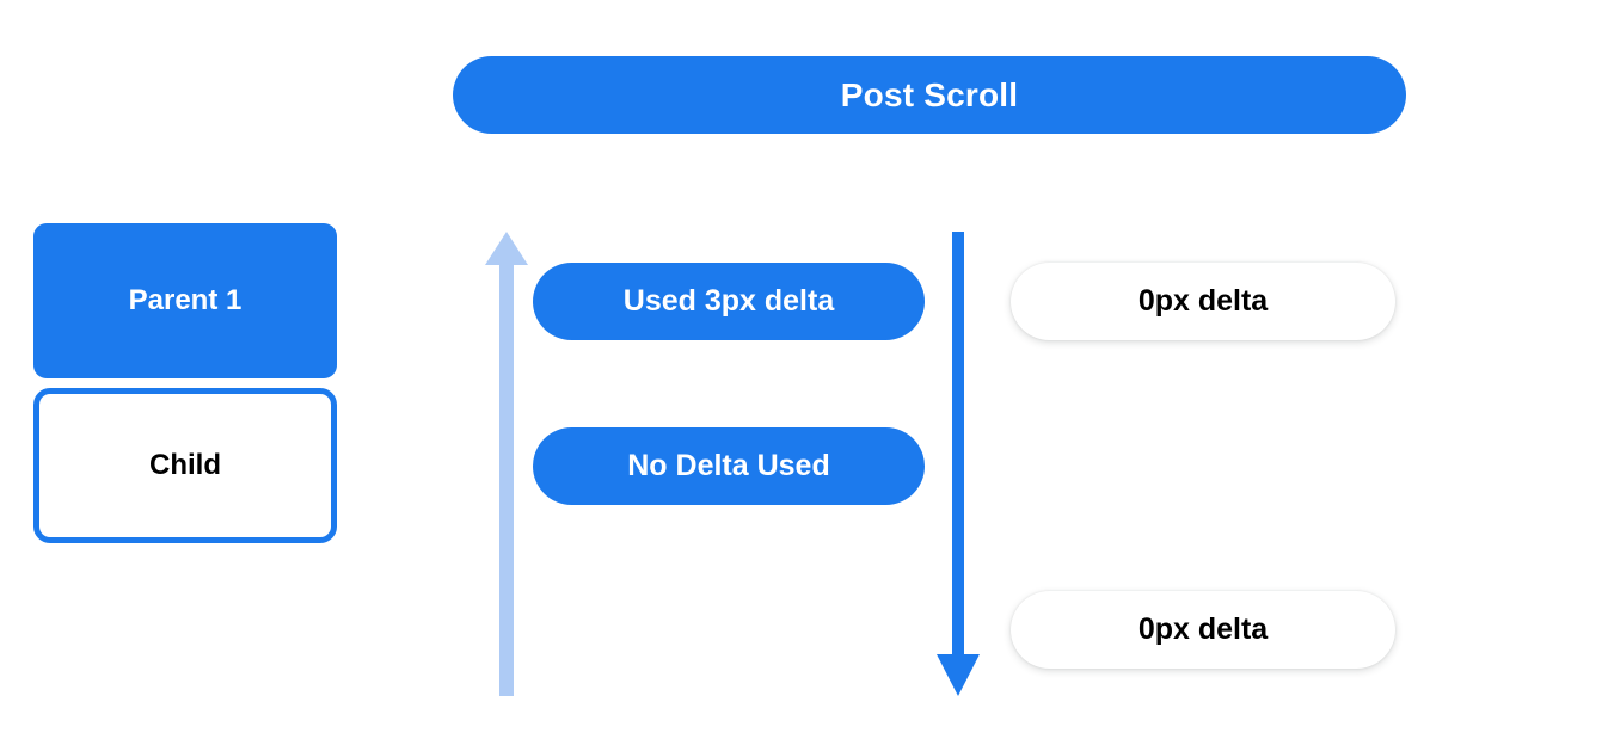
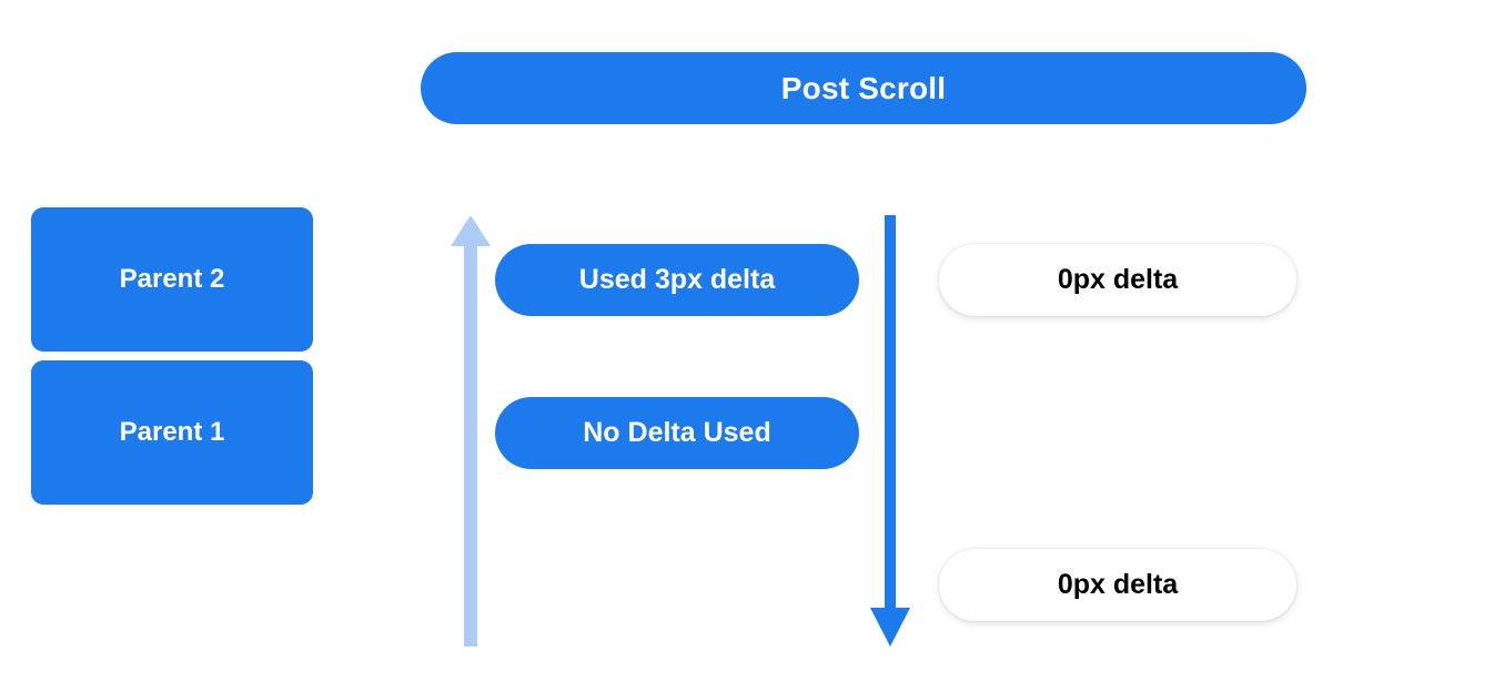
  Post Scroll
+ Parent 2
  Parent 1
- Child
  Used 3px delta
  No Delta Used
  0px delta
  0px delta
